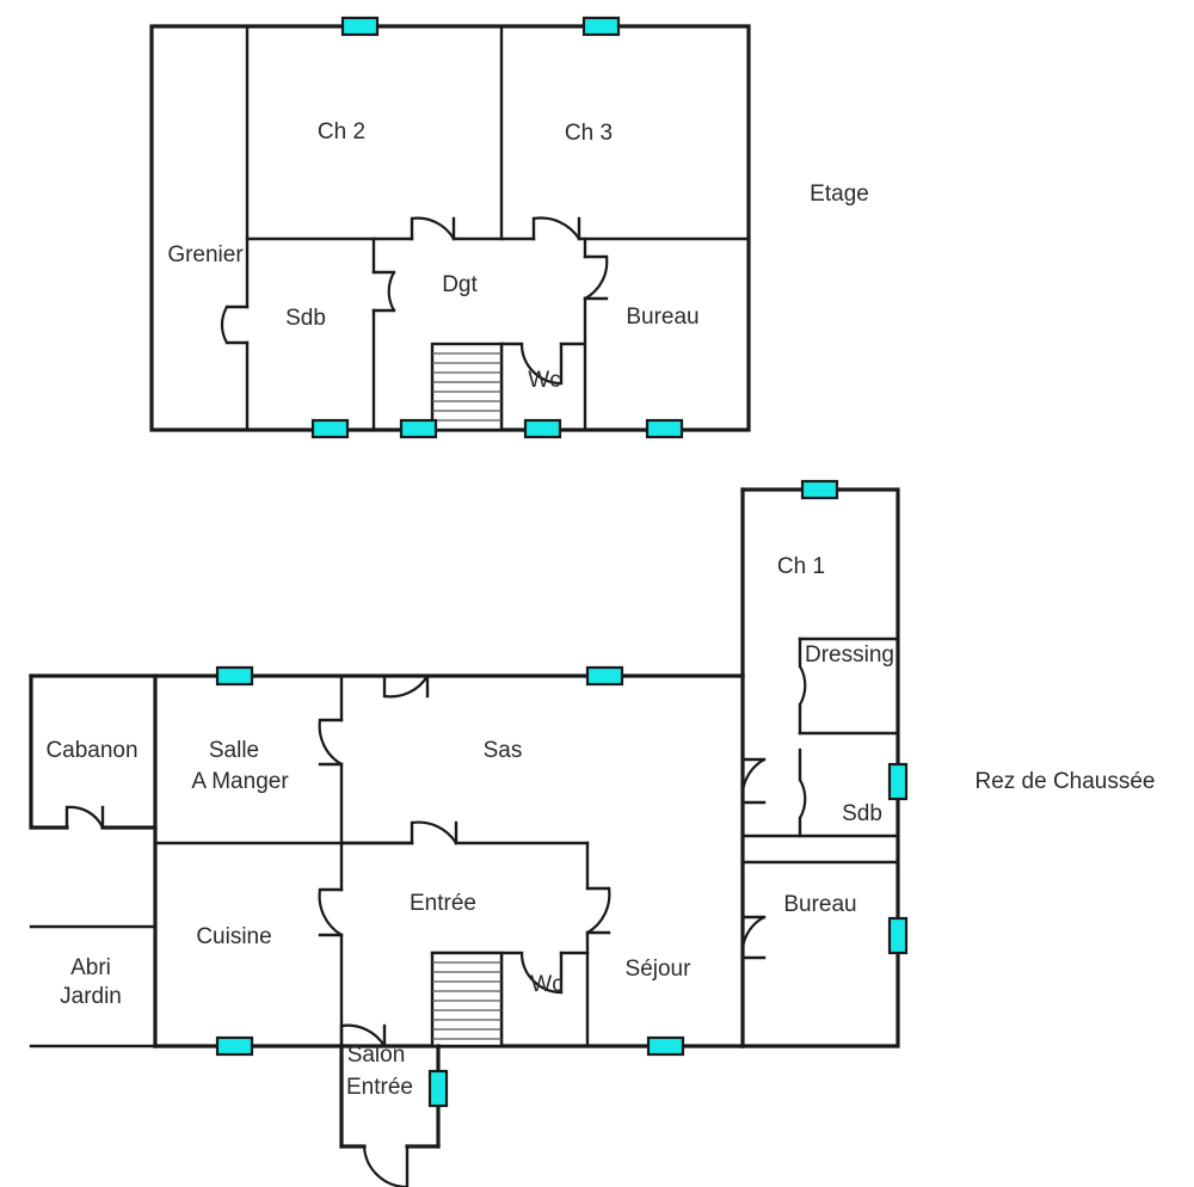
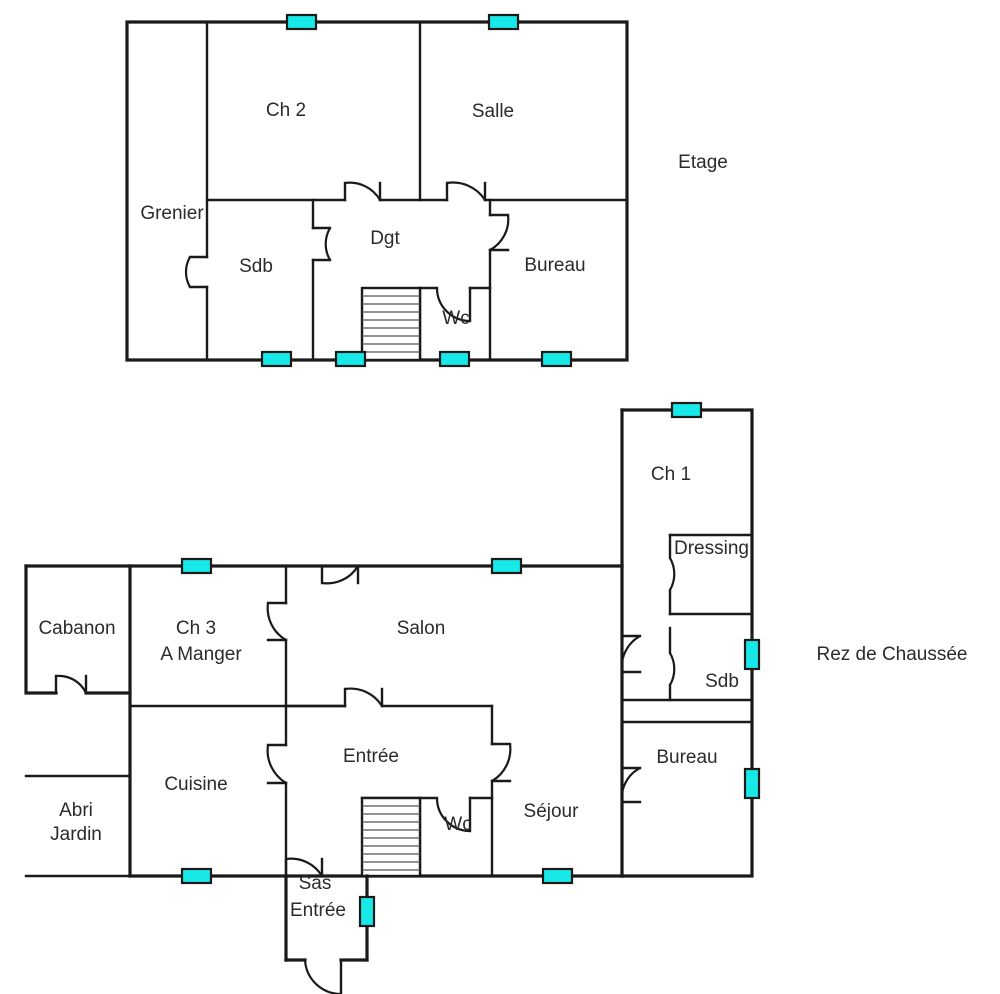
  Grenier
  Ch 2
- Ch 3
+ Salle
  Sdb
  Dgt
  Wc
  Bureau
  Etage
  Cabanon
  Abri
  Jardin
- Salle
+ Ch 3
  A Manger
- Sas
+ Salon
  Cuisine
  Entrée
  Wc
  Séjour
- Salon
+ Sas
  Entrée
  Ch 1
  Dressing
  Sdb
  Bureau
  Rez de Chaussée
